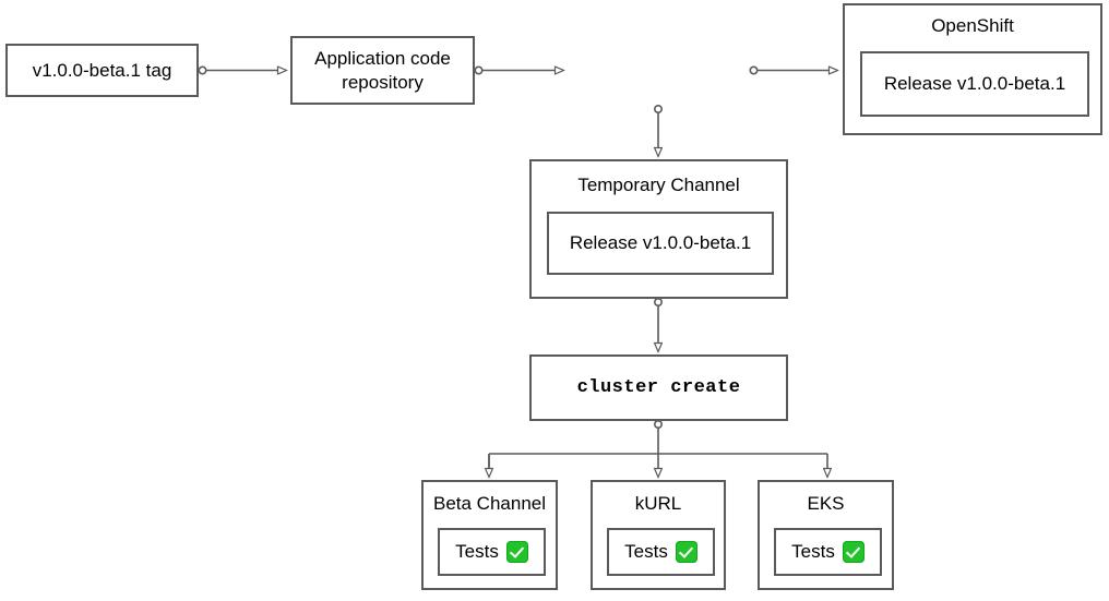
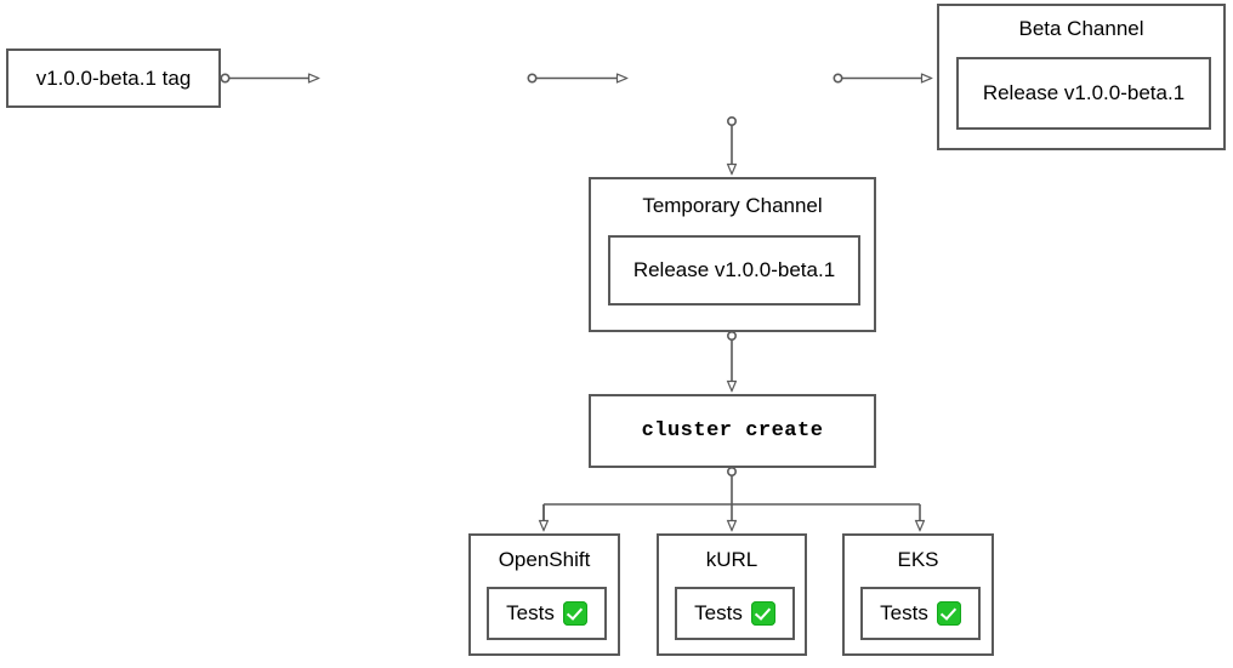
  v1.0.0-beta.1 tag
- Application code
- repository
- OpenShift
+ Beta Channel
  Release v1.0.0-beta.1
  Temporary Channel
  Release v1.0.0-beta.1
  cluster create
- Beta Channel
+ OpenShift
  Tests
  kURL
  Tests
  EKS
  Tests
